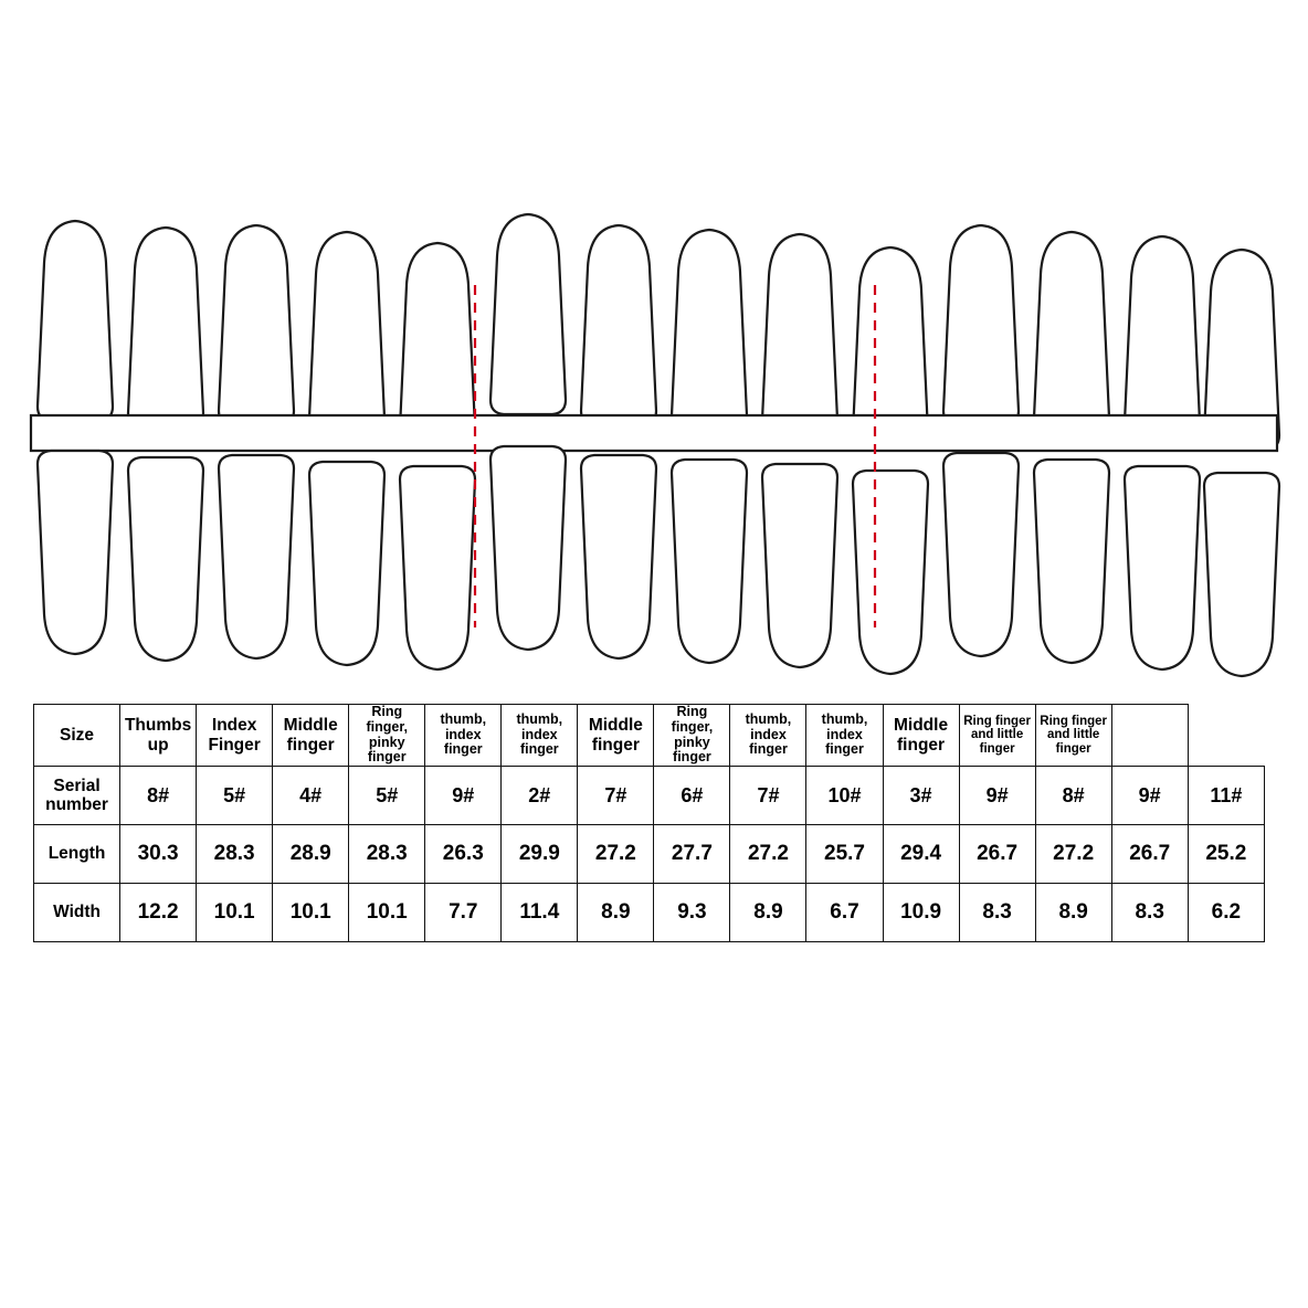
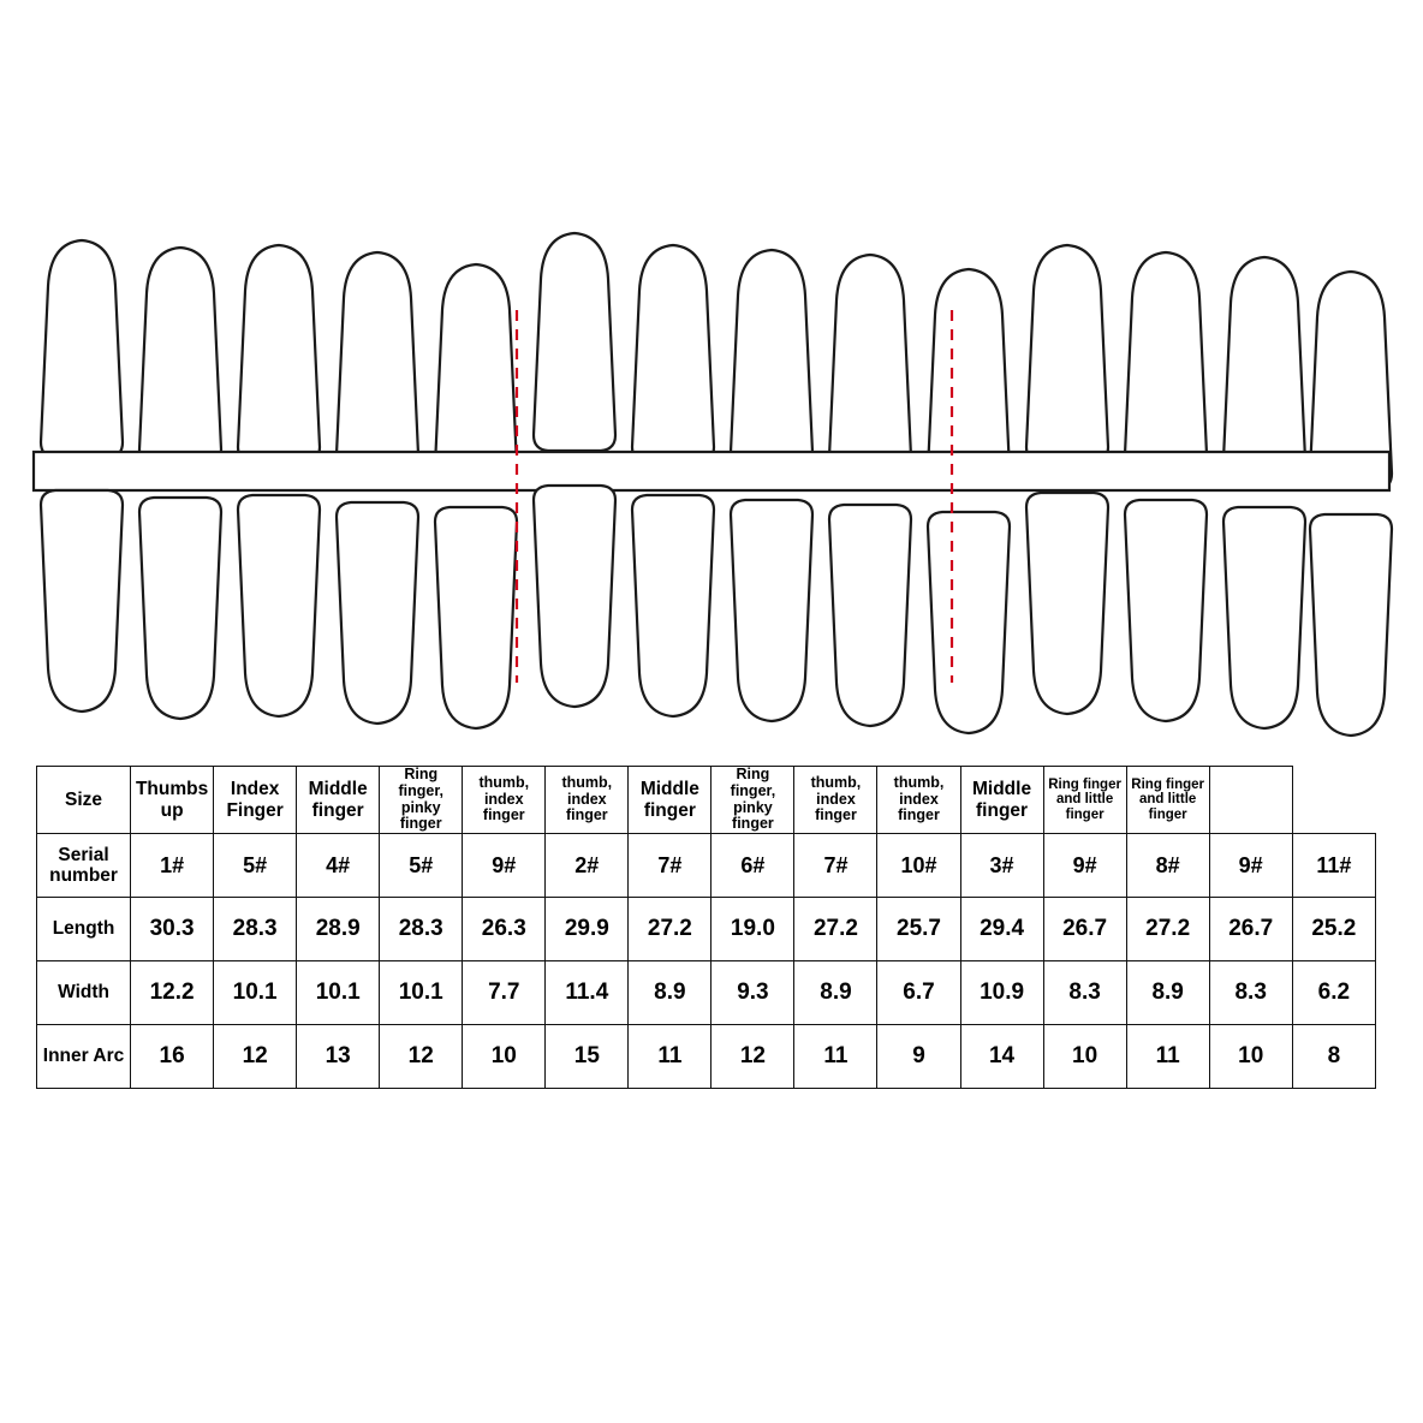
  Size	Thumbs up	Index Finger	Middle finger	Ring finger, pinky finger	thumb, index finger	thumb, index finger	Middle finger	Ring finger, pinky finger	thumb, index finger	thumb, index finger	Middle finger	Ring finger and little finger	Ring finger and little finger
- Serial number	8#	5#	4#	5#	9#	2#	7#	6#	7#	10#	3#	9#	8#	9#	11#
+ Serial number	1#	5#	4#	5#	9#	2#	7#	6#	7#	10#	3#	9#	8#	9#	11#
- Length	30.3	28.3	28.9	28.3	26.3	29.9	27.2	27.7	27.2	25.7	29.4	26.7	27.2	26.7	25.2
+ Length	30.3	28.3	28.9	28.3	26.3	29.9	27.2	19.0	27.2	25.7	29.4	26.7	27.2	26.7	25.2
  Width	12.2	10.1	10.1	10.1	7.7	11.4	8.9	9.3	8.9	6.7	10.9	8.3	8.9	8.3	6.2
+ Inner Arc	16	12	13	12	10	15	11	12	11	9	14	10	11	10	8
